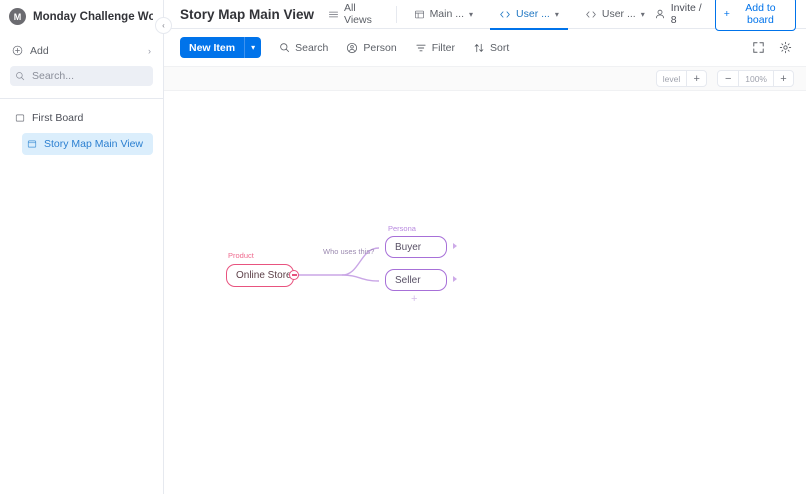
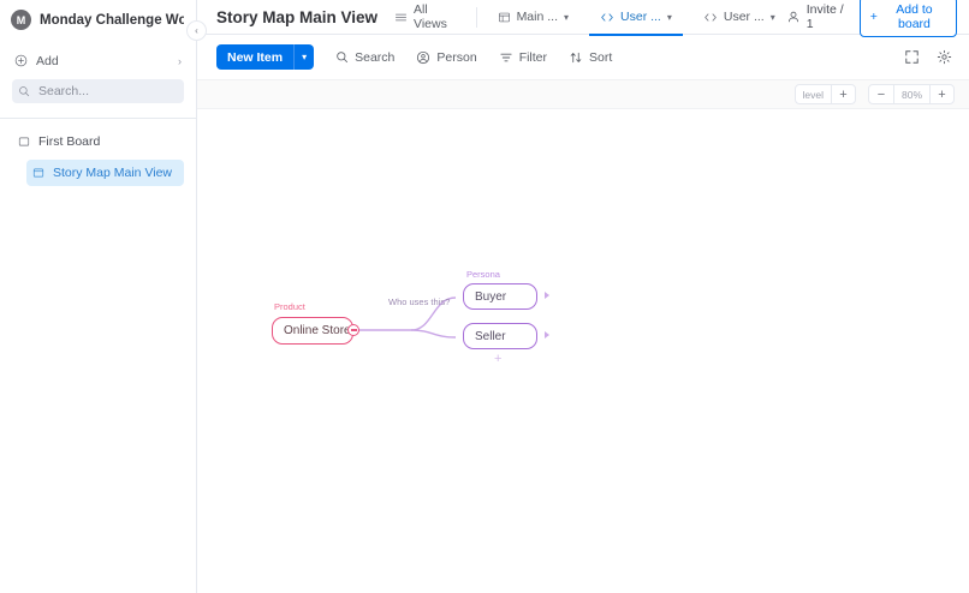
  M
  Monday Challenge Wo
  Add
  ›
  Search...
  First Board
  Story Map Main View
  ‹
  Story Map Main View
  All Views
  Main ...
  ▾
  User ...
  ▾
  User ...
  ▾
- Invite / 8
+ Invite / 1
  +
  Add to board
  New Item
  ▾
  Search
  Person
  Filter
  Sort
  level
  +
  −
- 100%
+ 80%
  +
  Product
  Online Stor
  Who uses this?
  Persona
  Buyer
  Seller
  +
